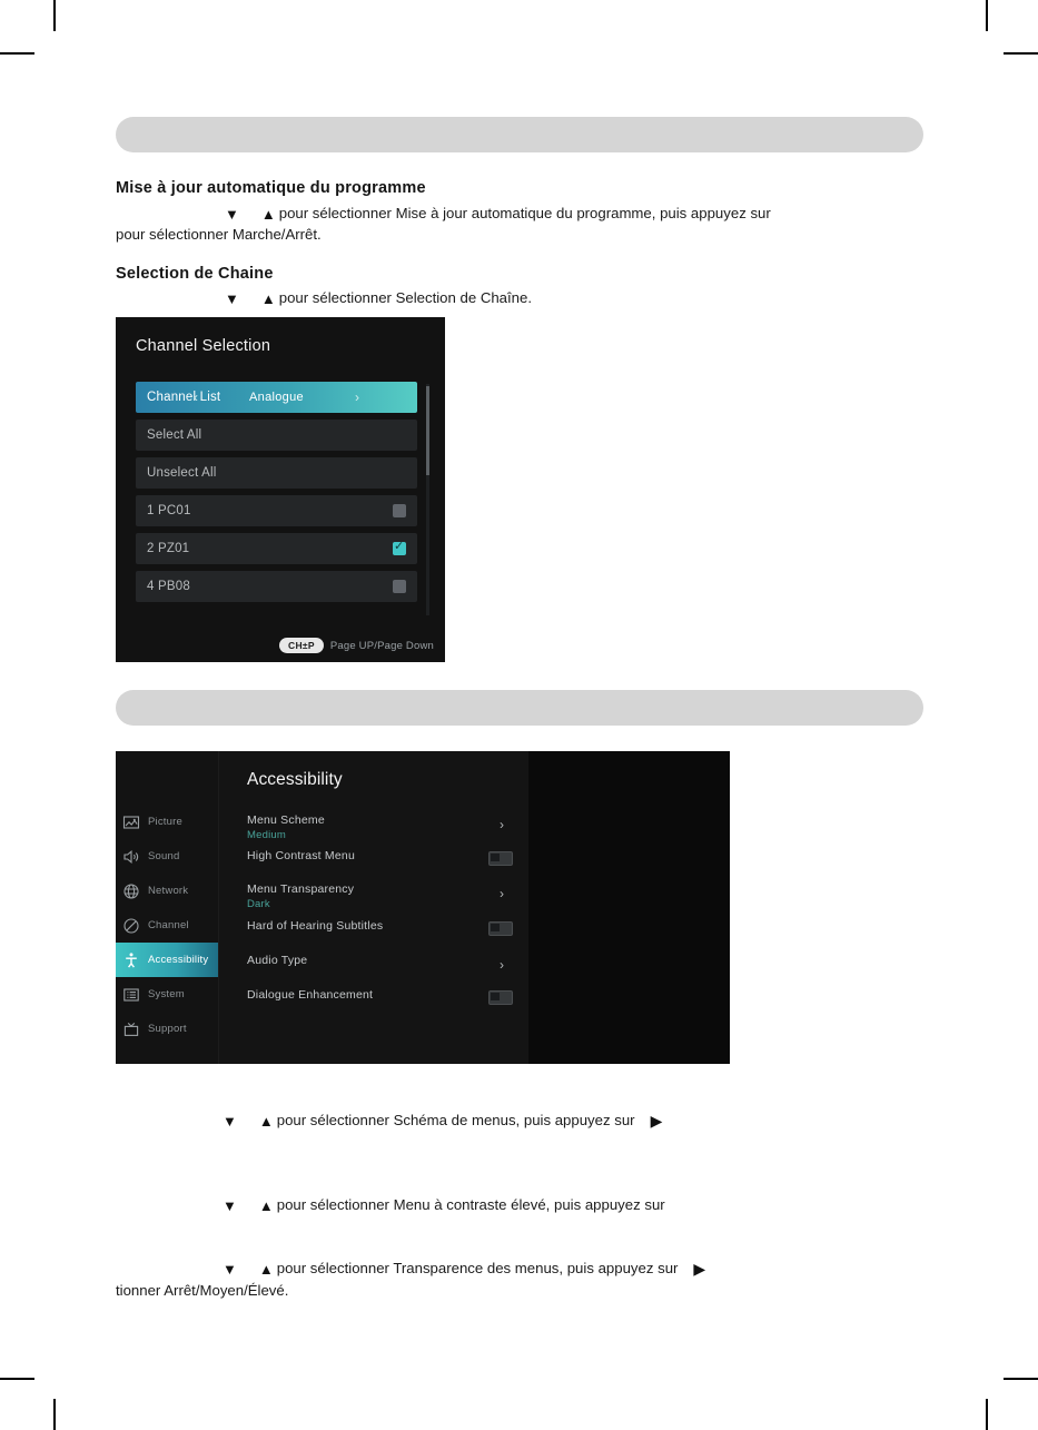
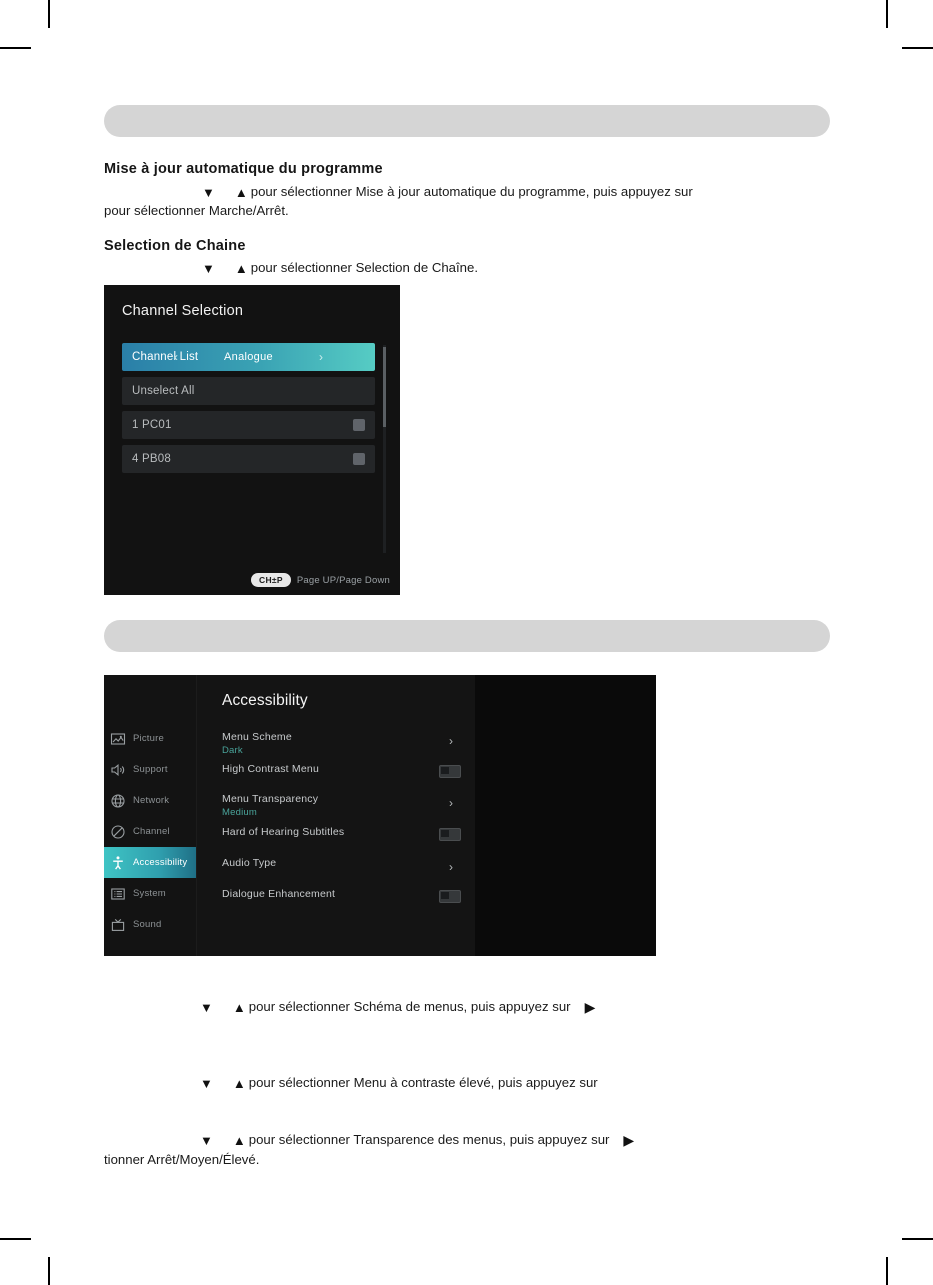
  Mise à jour automatique du programme
  ▼ ▲ pour sélectionner Mise à jour automatique du programme, puis appuyez sur
  pour sélectionner Marche/Arrêt.
  Selection de Chaine
  ▼ ▲ pour sélectionner Selection de Chaîne.
  Channel Selection
  Channel List
  ‹
  Analogue
  ›
- Select All
  Unselect All
  1 PC01
- 2 PZ01
  4 PB08
  CH±P
  Page UP/Page Down
  Picture
- Sound
+ Support
  Network
  Channel
  Accessibility
  System
- Support
+ Sound
  Accessibility
  Menu Scheme
- Medium
+ Dark
  ›
  High Contrast Menu
  Menu Transparency
- Dark
+ Medium
  ›
  Hard of Hearing Subtitles
  Audio Type
  ›
  Dialogue Enhancement
  ▼ ▲ pour sélectionner Schéma de menus, puis appuyez sur ▶
  ▼ ▲ pour sélectionner Menu à contraste élevé, puis appuyez sur
  ▼ ▲ pour sélectionner Transparence des menus, puis appuyez sur ▶
  tionner Arrêt/Moyen/Élevé.
